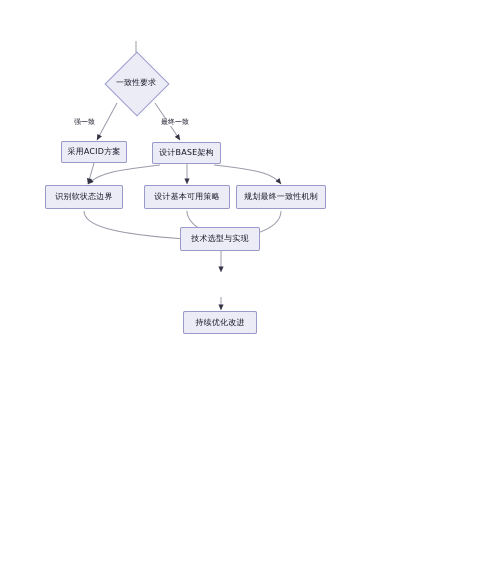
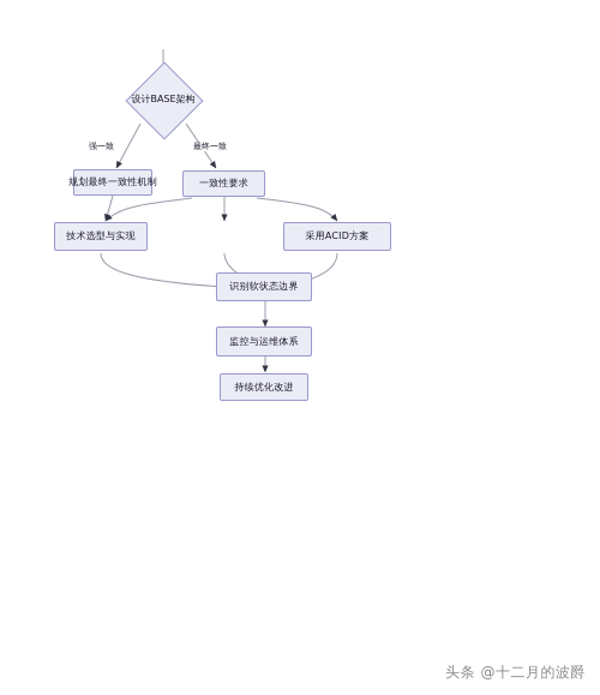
- 一致性要求
+ 设计BASE架构
  强一致
  最终一致
- 采用ACID方案
+ 规划最终一致性机制
- 设计BASE架构
+ 一致性要求
- 识别软状态边界
+ 技术选型与实现
- 设计基本可用策略
- 规划最终一致性机制
+ 采用ACID方案
- 技术选型与实现
+ 识别软状态边界
+ 监控与运维体系
  持续优化改进
+ 头条 @十二月的波爵
